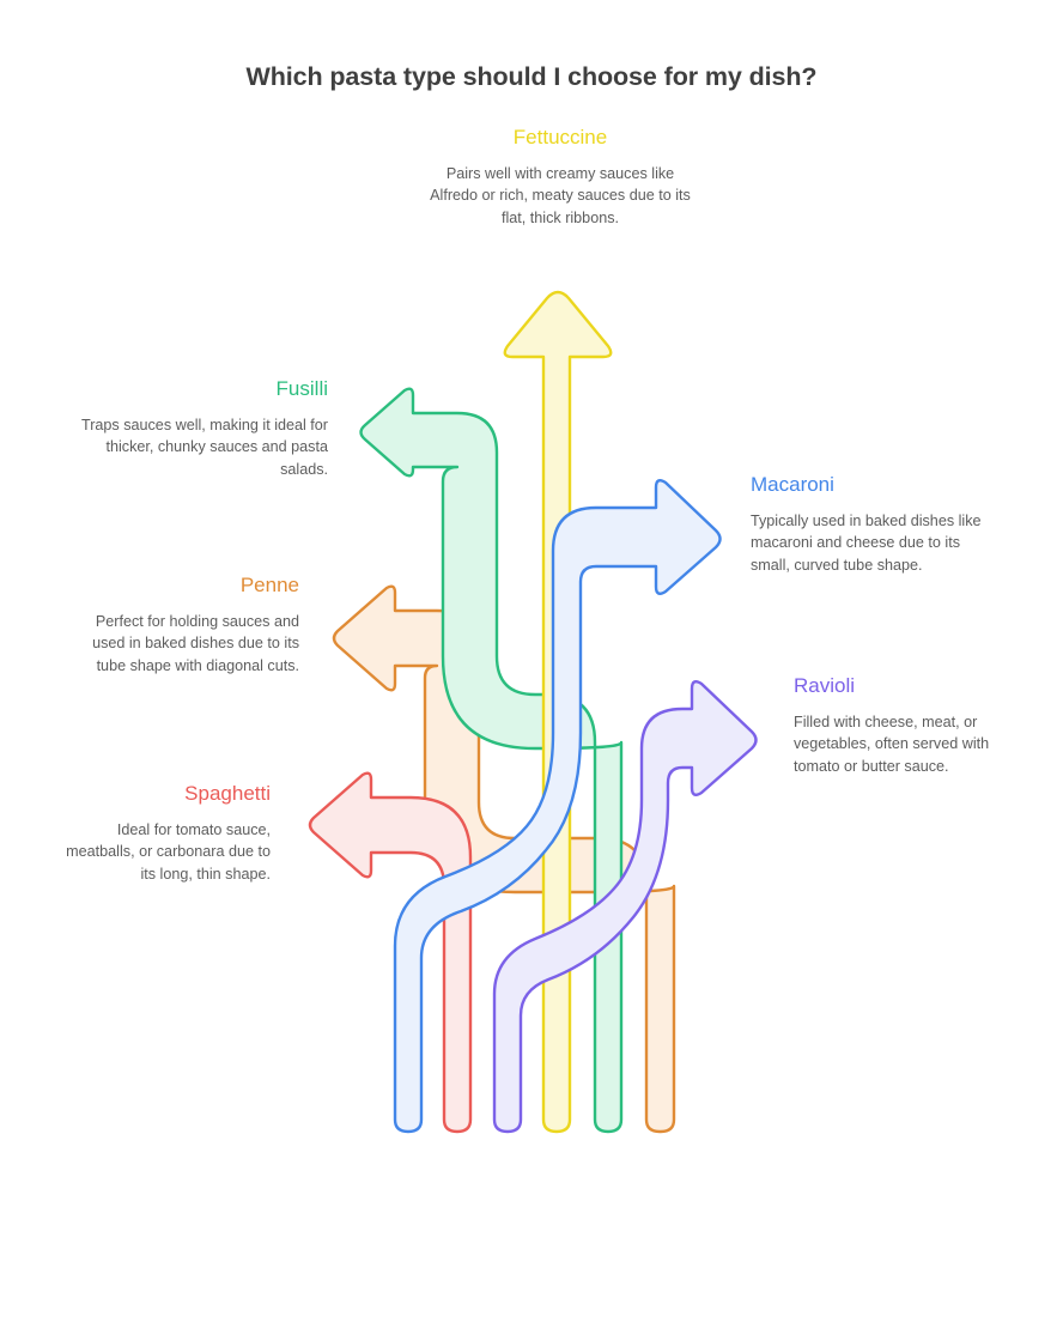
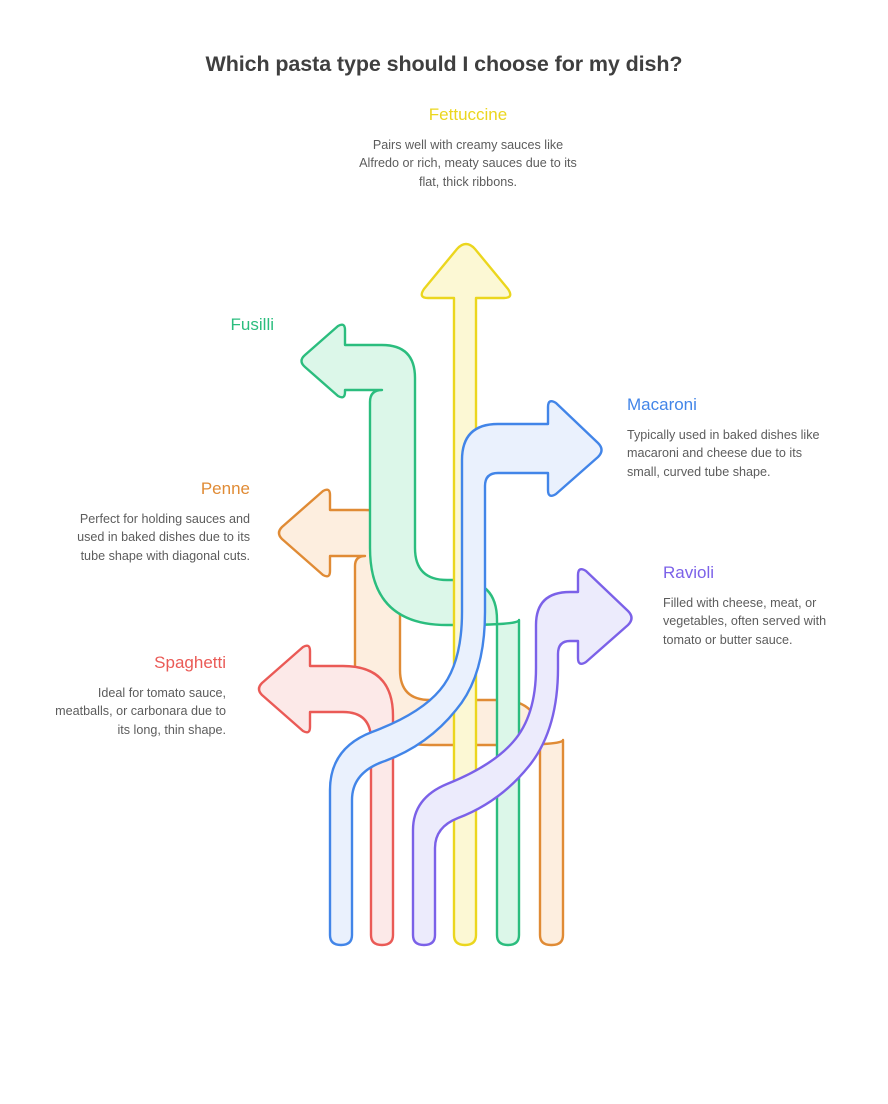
  Which pasta type should I choose for my dish?
  Fettuccine
  Pairs well with creamy sauces like Alfredo or rich, meaty sauces due to its flat, thick ribbons.
  Fusilli
- Traps sauces well, making it ideal for thicker, chunky sauces and pasta salads.
  Macaroni
  Typically used in baked dishes like macaroni and cheese due to its small, curved tube shape.
  Penne
  Perfect for holding sauces and used in baked dishes due to its tube shape with diagonal cuts.
  Ravioli
  Filled with cheese, meat, or vegetables, often served with tomato or butter sauce.
  Spaghetti
  Ideal for tomato sauce, meatballs, or carbonara due to its long, thin shape.
